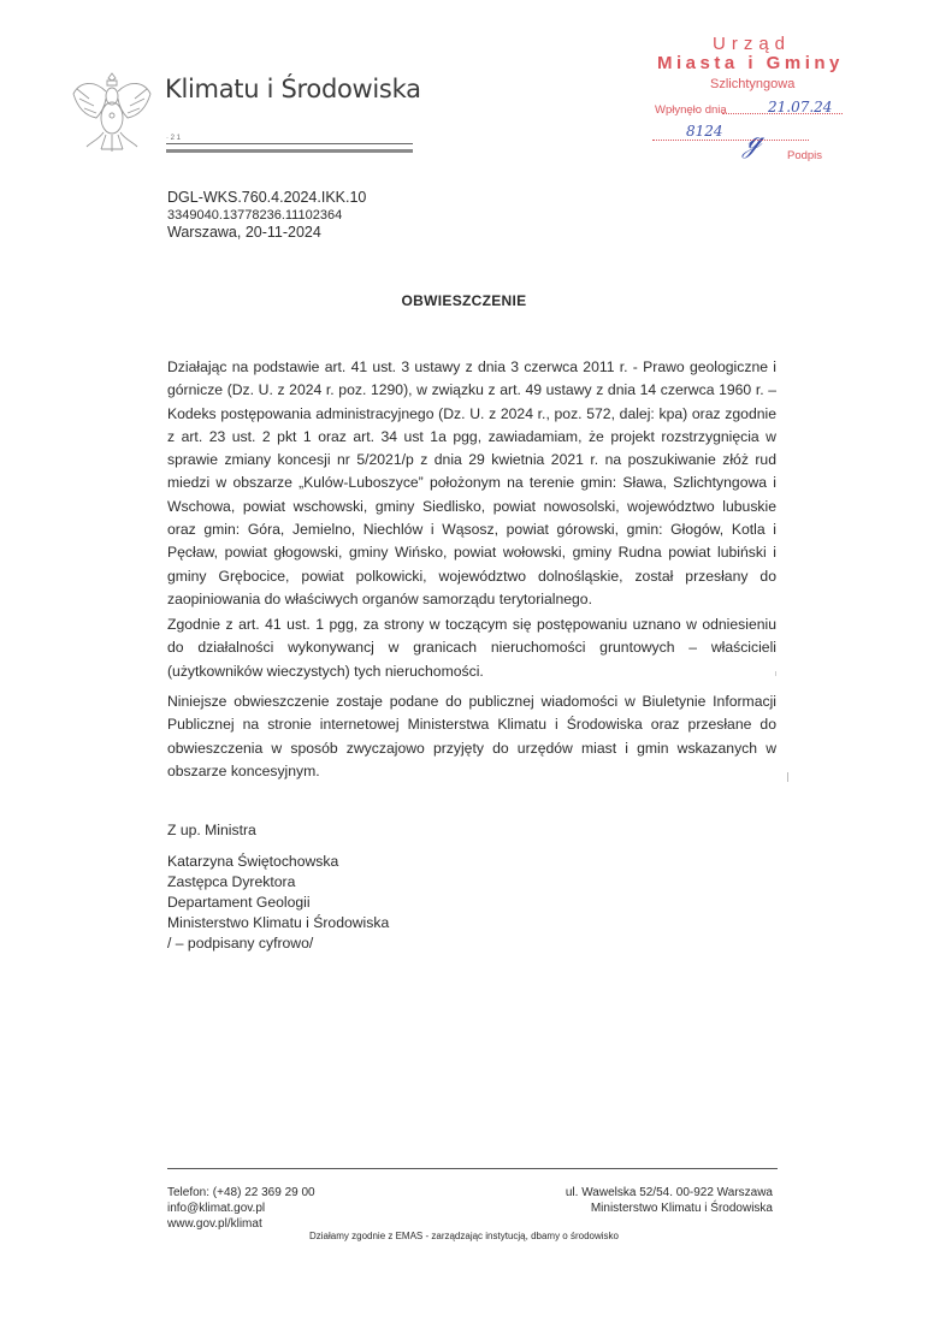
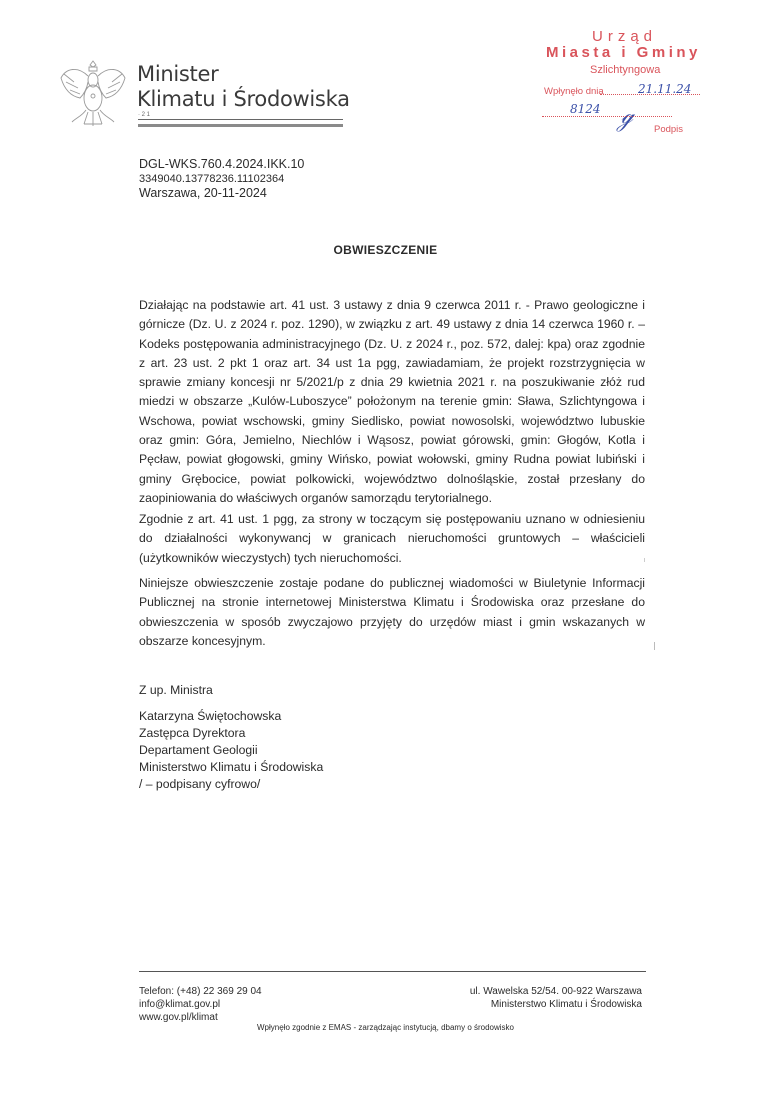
+ Minister
  Klimatu i Środowiska
  Urząd
  Miasta i Gminy
  Szlichtyngowa
  Wpłynęło dnia
- 21.07.24
+ 21.11.24
  8124
  ℊ
  Podpis
  DGL-WKS.760.4.2024.IKK.10
  3349040.13778236.11102364
  Warszawa, 20-11-2024
  OBWIESZCZENIE
- Działając na podstawie art. 41 ust. 3 ustawy z dnia 3 czerwca 2011 r. - Prawo geologiczne i górnicze (Dz. U. z 2024 r. poz. 1290), w związku z art. 49 ustawy z dnia 14 czerwca 1960 r. – Kodeks postępowania administracyjnego (Dz. U. z 2024 r., poz. 572, dalej: kpa) oraz zgodnie z art. 23 ust. 2 pkt 1 oraz art. 34 ust 1a pgg, zawiadamiam, że projekt rozstrzygnięcia w sprawie zmiany koncesji nr 5/2021/p z dnia 29 kwietnia 2021 r. na poszukiwanie złóż rud miedzi w obszarze „Kulów-Luboszyce” położonym na terenie gmin: Sława, Szlichtyngowa i Wschowa, powiat wschowski, gminy Siedlisko, powiat nowosolski, województwo lubuskie oraz gmin: Góra, Jemielno, Niechlów i Wąsosz, powiat górowski, gmin: Głogów, Kotla i Pęcław, powiat głogowski, gminy Wińsko, powiat wołowski, gminy Rudna powiat lubiński i gminy Grębocice, powiat polkowicki, województwo dolnośląskie, został przesłany do zaopiniowania do właściwych organów samorządu terytorialnego.
+ Działając na podstawie art. 41 ust. 3 ustawy z dnia 9 czerwca 2011 r. - Prawo geologiczne i górnicze (Dz. U. z 2024 r. poz. 1290), w związku z art. 49 ustawy z dnia 14 czerwca 1960 r. – Kodeks postępowania administracyjnego (Dz. U. z 2024 r., poz. 572, dalej: kpa) oraz zgodnie z art. 23 ust. 2 pkt 1 oraz art. 34 ust 1a pgg, zawiadamiam, że projekt rozstrzygnięcia w sprawie zmiany koncesji nr 5/2021/p z dnia 29 kwietnia 2021 r. na poszukiwanie złóż rud miedzi w obszarze „Kulów-Luboszyce” położonym na terenie gmin: Sława, Szlichtyngowa i Wschowa, powiat wschowski, gminy Siedlisko, powiat nowosolski, województwo lubuskie oraz gmin: Góra, Jemielno, Niechlów i Wąsosz, powiat górowski, gmin: Głogów, Kotla i Pęcław, powiat głogowski, gminy Wińsko, powiat wołowski, gminy Rudna powiat lubiński i gminy Grębocice, powiat polkowicki, województwo dolnośląskie, został przesłany do zaopiniowania do właściwych organów samorządu terytorialnego.
  Zgodnie z art. 41 ust. 1 pgg, za strony w toczącym się postępowaniu uznano w odniesieniu do działalności wykonywancj w granicach nieruchomości gruntowych – właścicieli (użytkowników wieczystych) tych nieruchomości.
  Niniejsze obwieszczenie zostaje podane do publicznej wiadomości w Biuletynie Informacji Publicznej na stronie internetowej Ministerstwa Klimatu i Środowiska oraz przesłane do obwieszczenia w sposób zwyczajowo przyjęty do urzędów miast i gmin wskazanych w obszarze koncesyjnym.
  Z up. Ministra
  Katarzyna Świętochowska
  Zastępca Dyrektora
  Departament Geologii
  Ministerstwo Klimatu i Środowiska
  / – podpisany cyfrowo/
- Telefon: (+48) 22 369 29 00
+ Telefon: (+48) 22 369 29 04
  info@klimat.gov.pl
  www.gov.pl/klimat
  ul. Wawelska 52/54. 00-922 Warszawa
  Ministerstwo Klimatu i Środowiska
- Działamy zgodnie z EMAS - zarządzając instytucją, dbamy o środowisko
+ Wpłynęło zgodnie z EMAS - zarządzając instytucją, dbamy o środowisko
